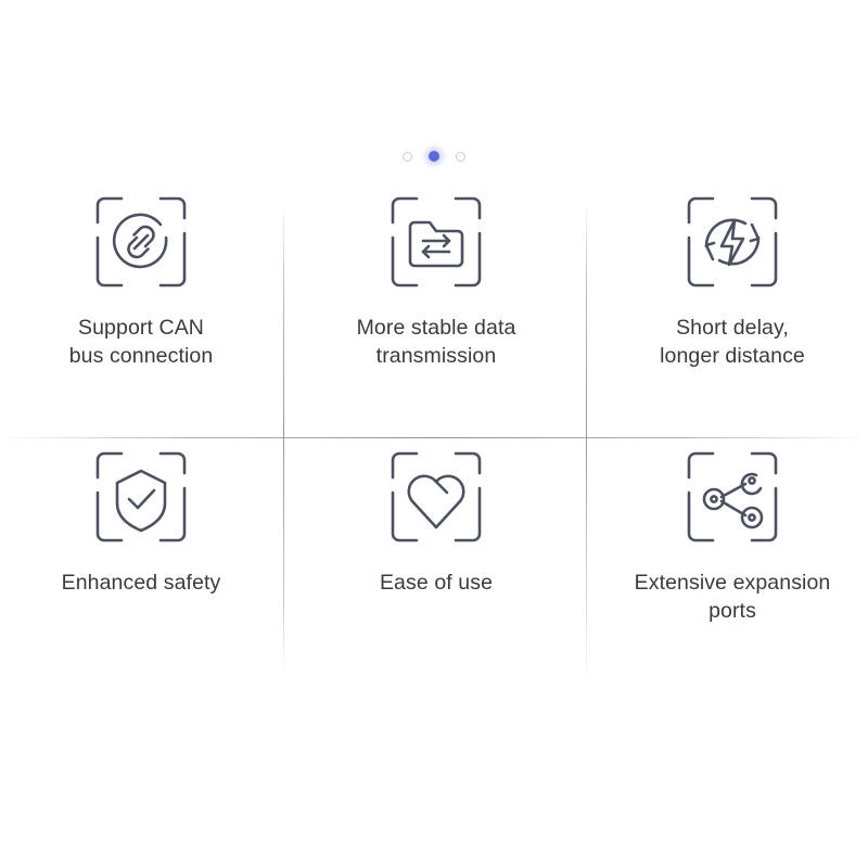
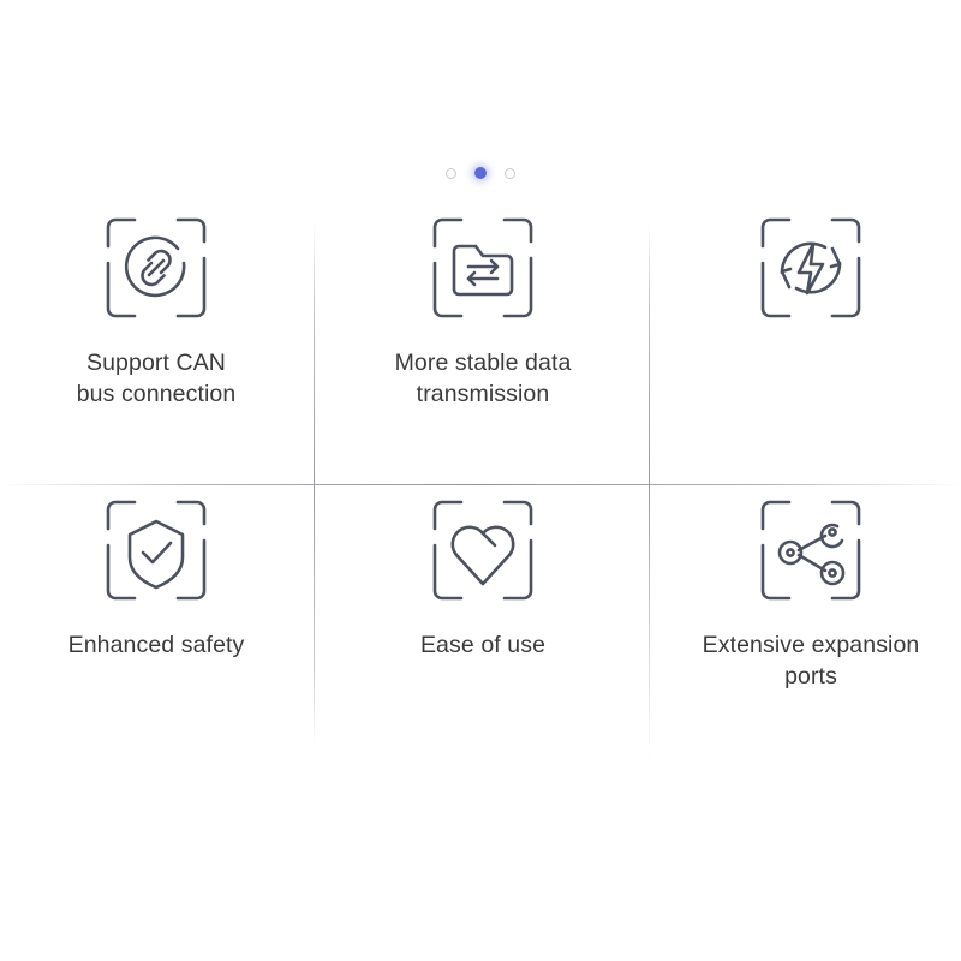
  Support CAN
  bus connection
  More stable data
  transmission
- Short delay,
- longer distance
  Enhanced safety
  Ease of use
  Extensive expansion
  ports
